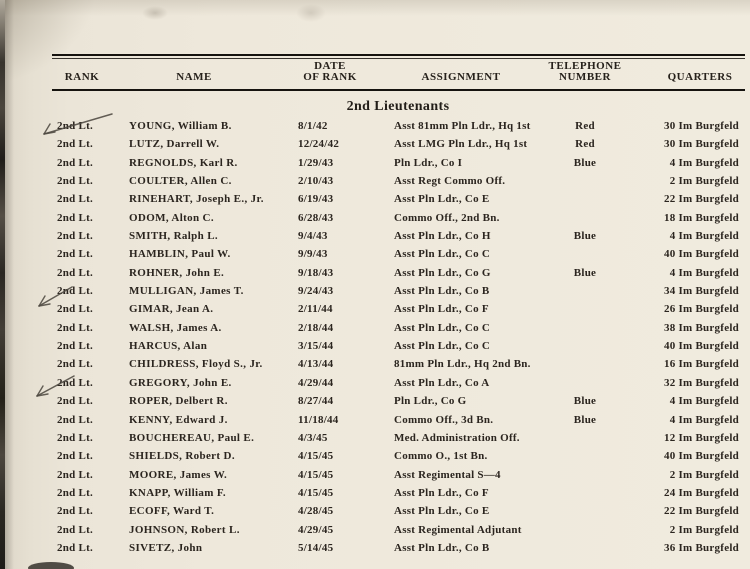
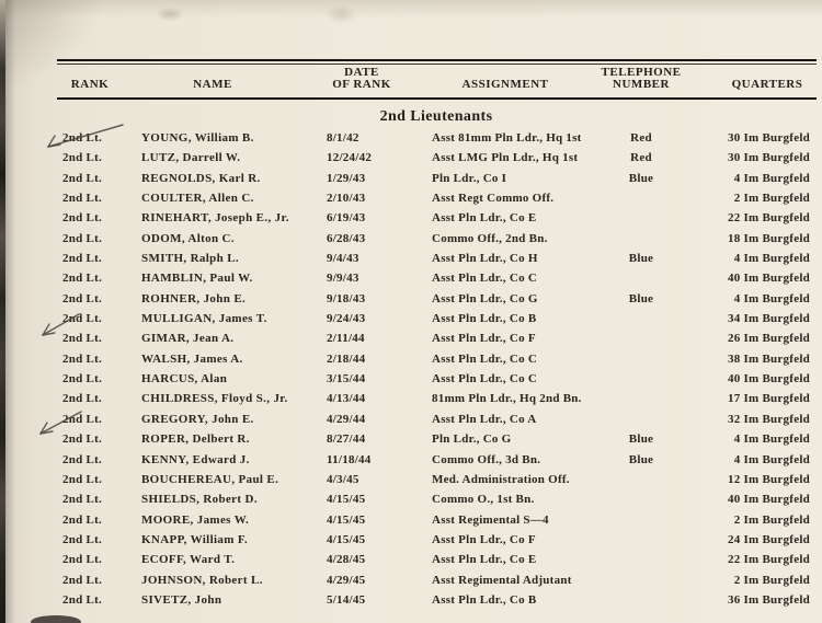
  RANK
  NAME
  DATE
  OF RANK
  ASSIGNMENT
  TELEPHONE
  NUMBER
  QUARTERS
  2nd Lieutenants
  2nd Lt.
  YOUNG, William B.
  8/1/42
  Asst 81mm Pln Ldr., Hq 1st
  Red
  30 Im Burgfeld
  2nd Lt.
  LUTZ, Darrell W.
  12/24/42
  Asst LMG Pln Ldr., Hq 1st
  Red
  30 Im Burgfeld
  2nd Lt.
  REGNOLDS, Karl R.
  1/29/43
  Pln Ldr., Co I
  Blue
  4 Im Burgfeld
  2nd Lt.
  COULTER, Allen C.
  2/10/43
  Asst Regt Commo Off.
  2 Im Burgfeld
  2nd Lt.
  RINEHART, Joseph E., Jr.
  6/19/43
  Asst Pln Ldr., Co E
  22 Im Burgfeld
  2nd Lt.
  ODOM, Alton C.
  6/28/43
  Commo Off., 2nd Bn.
  18 Im Burgfeld
  2nd Lt.
  SMITH, Ralph L.
  9/4/43
  Asst Pln Ldr., Co H
  Blue
  4 Im Burgfeld
  2nd Lt.
  HAMBLIN, Paul W.
  9/9/43
  Asst Pln Ldr., Co C
  40 Im Burgfeld
  2nd Lt.
  ROHNER, John E.
  9/18/43
  Asst Pln Ldr., Co G
  Blue
  4 Im Burgfeld
  2nd Lt.
  MULLIGAN, James T.
  9/24/43
  Asst Pln Ldr., Co B
  34 Im Burgfeld
  2nd Lt.
  GIMAR, Jean A.
  2/11/44
  Asst Pln Ldr., Co F
  26 Im Burgfeld
  2nd Lt.
  WALSH, James A.
  2/18/44
  Asst Pln Ldr., Co C
  38 Im Burgfeld
  2nd Lt.
  HARCUS, Alan
  3/15/44
  Asst Pln Ldr., Co C
  40 Im Burgfeld
  2nd Lt.
  CHILDRESS, Floyd S., Jr.
  4/13/44
  81mm Pln Ldr., Hq 2nd Bn.
- 16 Im Burgfeld
+ 17 Im Burgfeld
  2nd Lt.
  GREGORY, John E.
  4/29/44
  Asst Pln Ldr., Co A
  32 Im Burgfeld
  2nd Lt.
  ROPER, Delbert R.
  8/27/44
  Pln Ldr., Co G
  Blue
  4 Im Burgfeld
  2nd Lt.
  KENNY, Edward J.
  11/18/44
  Commo Off., 3d Bn.
  Blue
  4 Im Burgfeld
  2nd Lt.
  BOUCHEREAU, Paul E.
  4/3/45
  Med. Administration Off.
  12 Im Burgfeld
  2nd Lt.
  SHIELDS, Robert D.
  4/15/45
  Commo O., 1st Bn.
  40 Im Burgfeld
  2nd Lt.
  MOORE, James W.
  4/15/45
  Asst Regimental S—4
  2 Im Burgfeld
  2nd Lt.
  KNAPP, William F.
  4/15/45
  Asst Pln Ldr., Co F
  24 Im Burgfeld
  2nd Lt.
  ECOFF, Ward T.
  4/28/45
  Asst Pln Ldr., Co E
  22 Im Burgfeld
  2nd Lt.
  JOHNSON, Robert L.
  4/29/45
  Asst Regimental Adjutant
  2 Im Burgfeld
  2nd Lt.
  SIVETZ, John
  5/14/45
  Asst Pln Ldr., Co B
  36 Im Burgfeld
